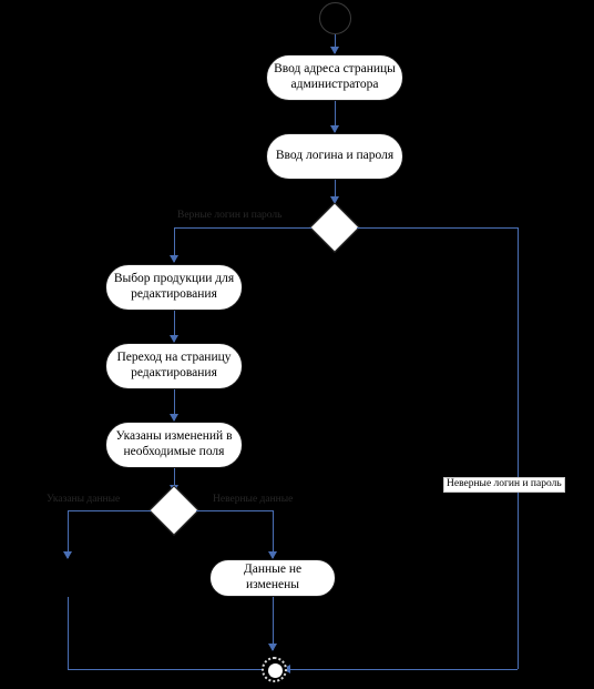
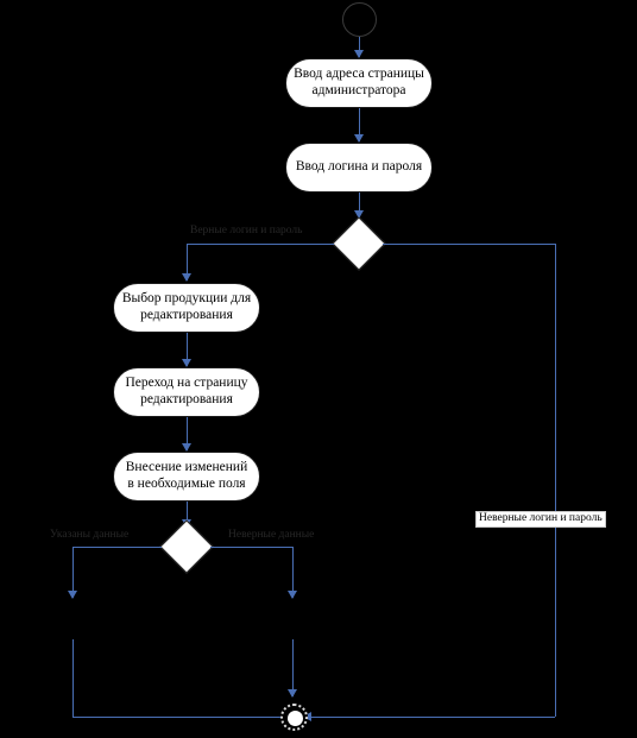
  Ввод адреса страницы администратора
  Ввод логина и пароля
  Верные логин и пароль
  Неверные логин и пароль
  Выбор продукции для редактирования
  Переход на страницу редактирования
- Указаны изменений в необходимые поля
+ Внесение изменений в необходимые поля
  Указаны данные
  Неверные данные
- Данные не изменены
